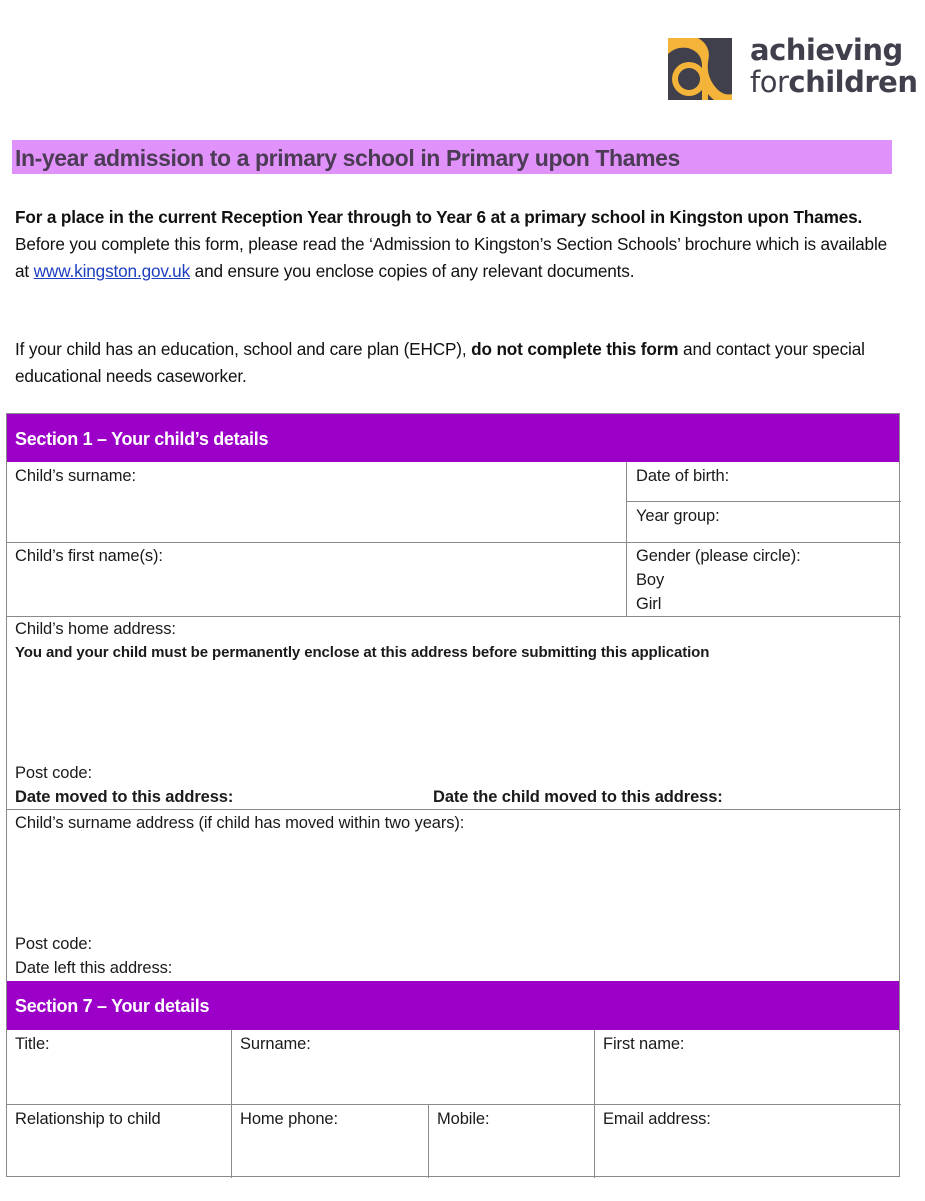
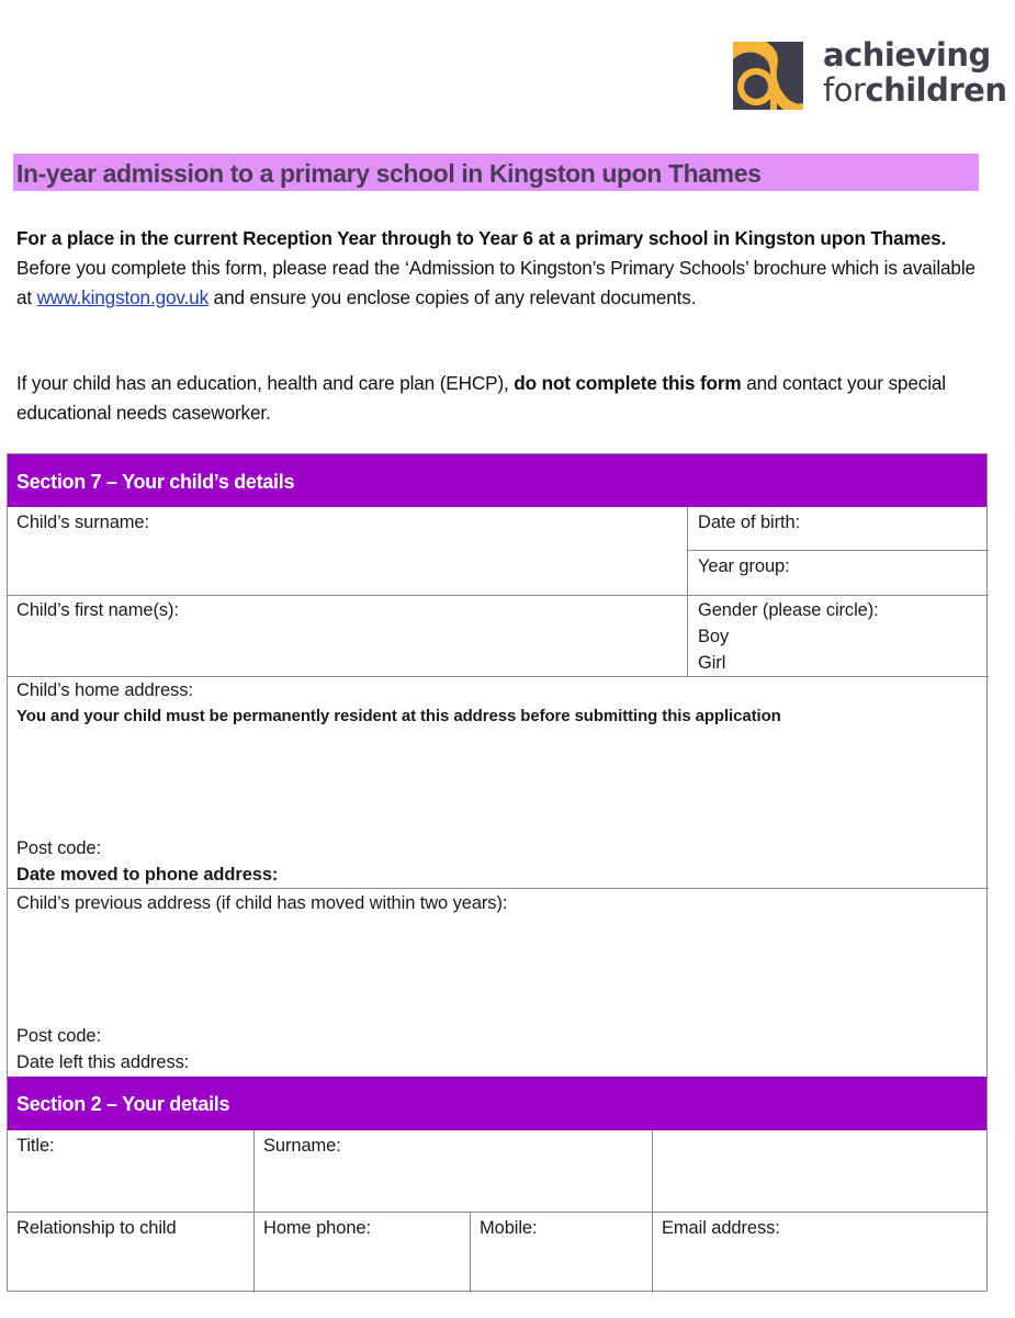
  achieving
  forchildren
- In-year admission to a primary school in Primary upon Thames
+ In-year admission to a primary school in Kingston upon Thames
- For a place in the current Reception Year through to Year 6 at a primary school in Kingston upon Thames. Before you complete this form, please read the ‘Admission to Kingston’s Section Schools’ brochure which is available at www.kingston.gov.uk and ensure you enclose copies of any relevant documents.
+ For a place in the current Reception Year through to Year 6 at a primary school in Kingston upon Thames. Before you complete this form, please read the ‘Admission to Kingston’s Primary Schools’ brochure which is available at www.kingston.gov.uk and ensure you enclose copies of any relevant documents.
- If your child has an education, school and care plan (EHCP), do not complete this form and contact your special educational needs caseworker.
+ If your child has an education, health and care plan (EHCP), do not complete this form and contact your special educational needs caseworker.
- Section 1 – Your child’s details
+ Section 7 – Your child’s details
  Child’s surname:
  Date of birth:
  Year group:
  Child’s first name(s):
  Gender (please circle):
  Boy
  Girl
  Child’s home address:
- You and your child must be permanently enclose at this address before submitting this application
+ You and your child must be permanently resident at this address before submitting this application
  Post code:
- Date moved to this address:
+ Date moved to phone address:
- Date the child moved to this address:
- Child’s surname address (if child has moved within two years):
+ Child’s previous address (if child has moved within two years):
  Post code:
  Date left this address:
- Section 7 – Your details
+ Section 2 – Your details
  Title:
  Surname:
- First name:
  Relationship to child
  Home phone:
  Mobile:
  Email address:
